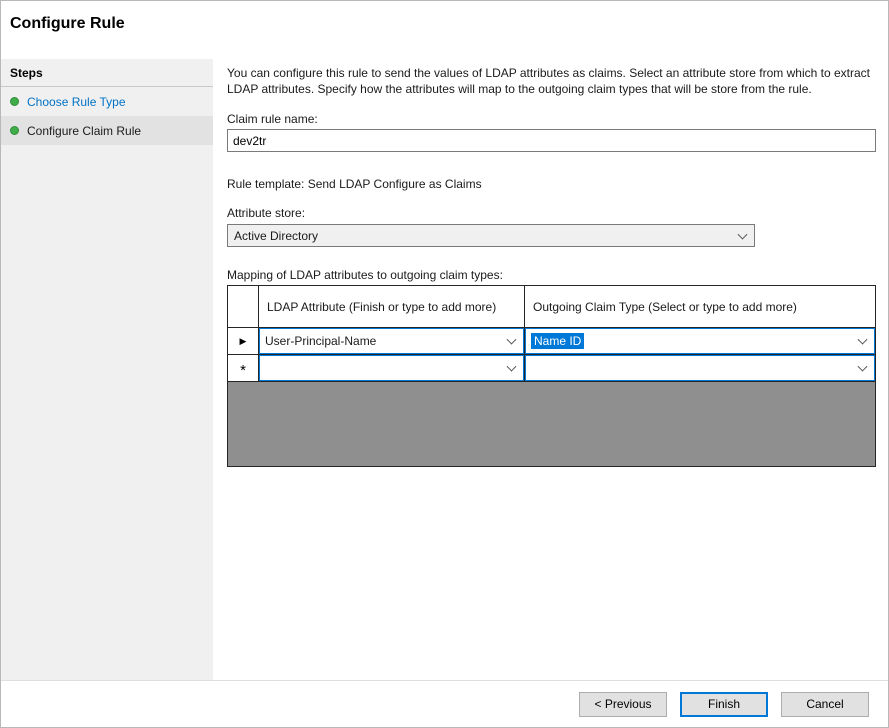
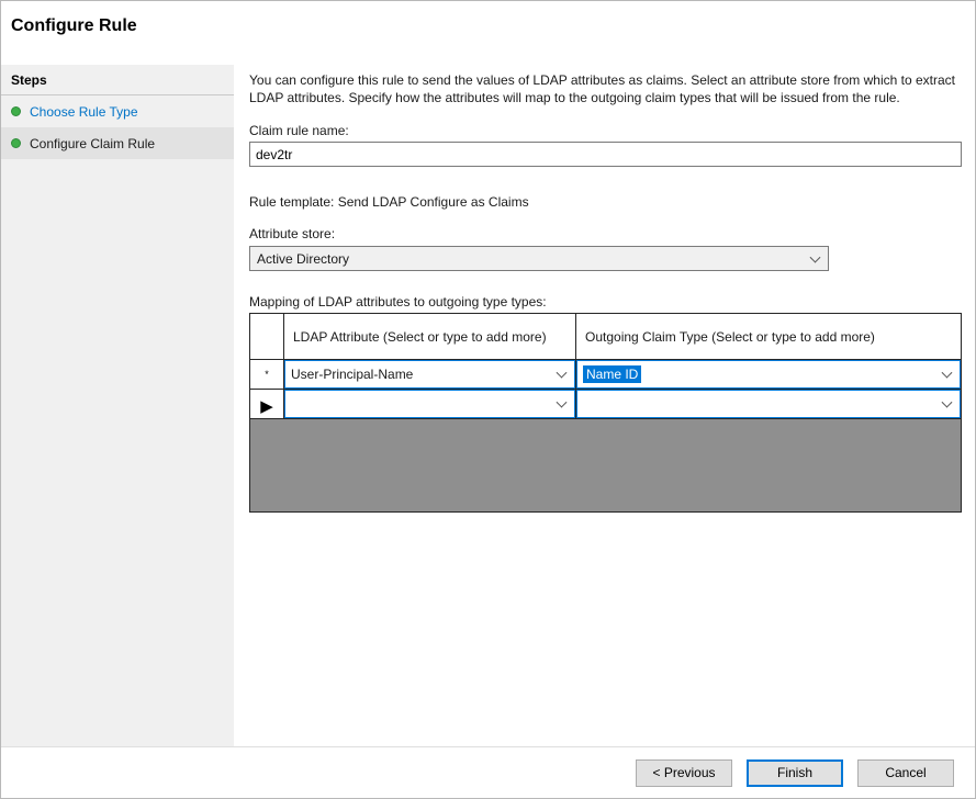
  Configure Rule
  Steps
  Choose Rule Type
  Configure Claim Rule
- You can configure this rule to send the values of LDAP attributes as claims. Select an attribute store from which to extract LDAP attributes. Specify how the attributes will map to the outgoing claim types that will be store from the rule.
+ You can configure this rule to send the values of LDAP attributes as claims. Select an attribute store from which to extract LDAP attributes. Specify how the attributes will map to the outgoing claim types that will be issued from the rule.
  Claim rule name:
  dev2tr
  Rule template: Send LDAP Configure as Claims
  Attribute store:
  Active Directory
- Mapping of LDAP attributes to outgoing claim types:
+ Mapping of LDAP attributes to outgoing type types:
- LDAP Attribute (Finish or type to add more)
+ LDAP Attribute (Select or type to add more)
  Outgoing Claim Type (Select or type to add more)
- ▶
+ *
  User-Principal-Name
  Name ID
- *
+ ▶
  < Previous
  Finish
  Cancel
